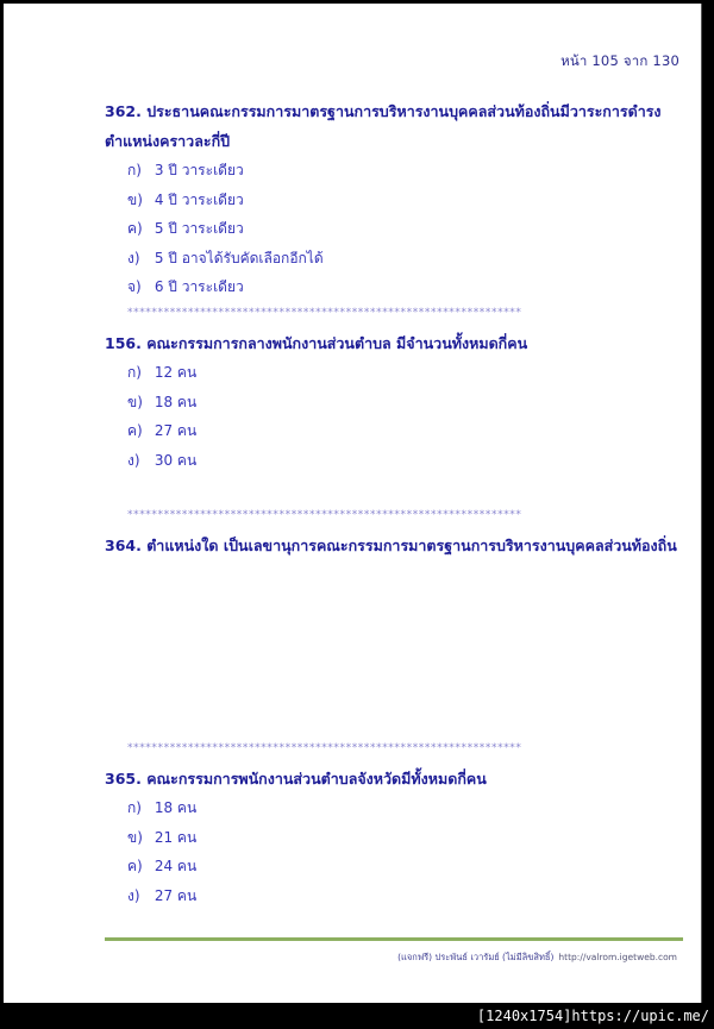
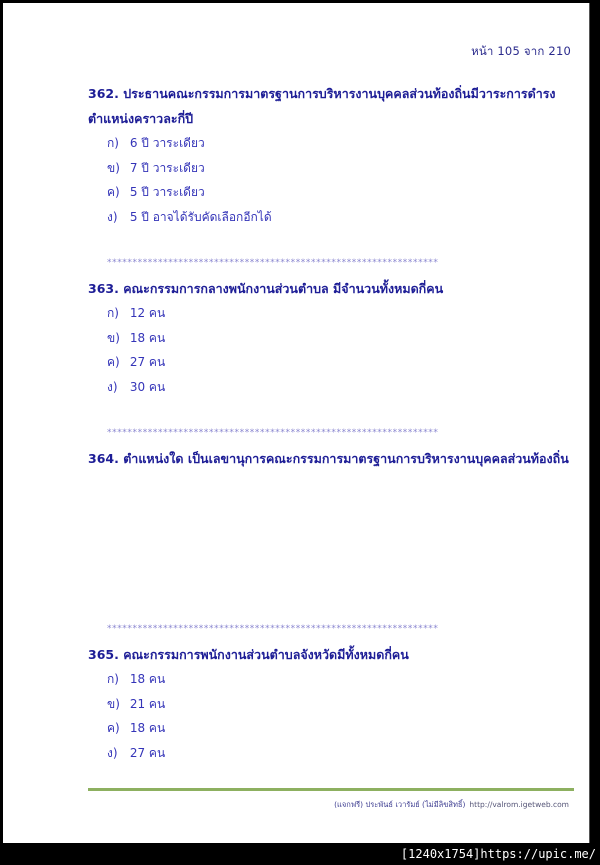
- หน้า 105 จาก 130
+ หน้า 105 จาก 210
  362. ประธานคณะกรรมการมาตรฐานการบริหารงานบุคคลส่วนท้องถิ่นมีวาระการดำรงตำแหน่งคราวละกี่ปี
- ก) 3 ปี วาระเดียว
+ ก) 6 ปี วาระเดียว
- ข) 4 ปี วาระเดียว
+ ข) 7 ปี วาระเดียว
  ค) 5 ปี วาระเดียว
  ง) 5 ปี อาจได้รับคัดเลือกอีกได้
- จ) 6 ปี วาระเดียว
  *****************************************************************
- 156. คณะกรรมการกลางพนักงานส่วนตำบล มีจำนวนทั้งหมดกี่คน
+ 363. คณะกรรมการกลางพนักงานส่วนตำบล มีจำนวนทั้งหมดกี่คน
  ก) 12 คน
  ข) 18 คน
  ค) 27 คน
  ง) 30 คน
  *****************************************************************
  364. ตำแหน่งใด เป็นเลขานุการคณะกรรมการมาตรฐานการบริหารงานบุคคลส่วนท้องถิ่น
  *****************************************************************
  365. คณะกรรมการพนักงานส่วนตำบลจังหวัดมีทั้งหมดกี่คน
  ก) 18 คน
  ข) 21 คน
- ค) 24 คน
+ ค) 18 คน
  ง) 27 คน
  (แจกฟรี) ประพันธ์ เวารัมย์ (ไม่มีลิขสิทธิ์) http://valrom.igetweb.com
  [1240x1754]https://upic.me/
